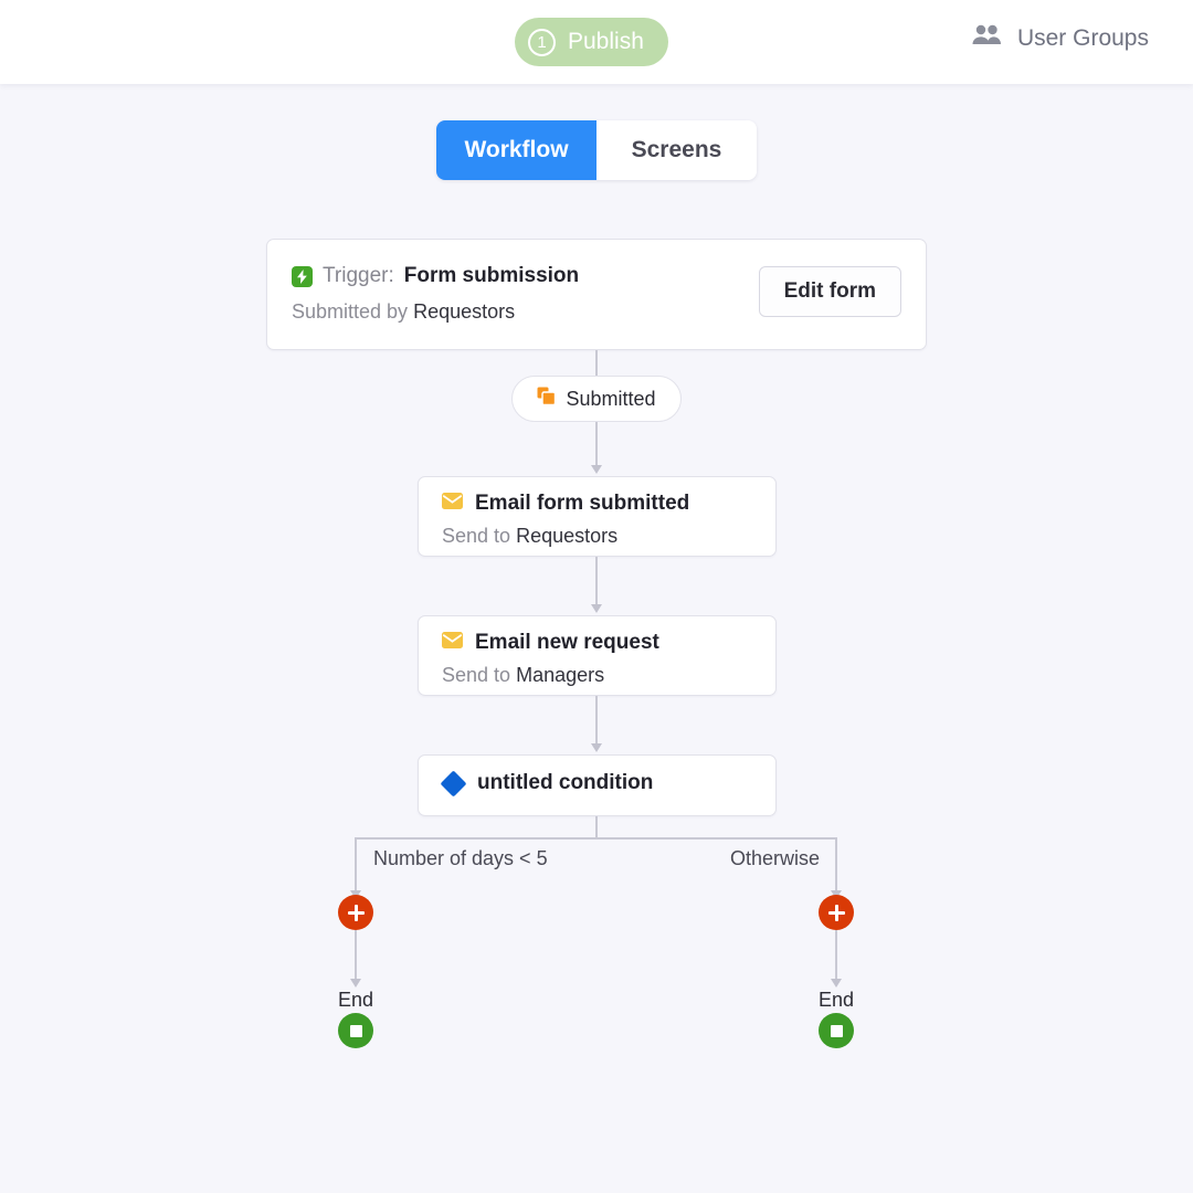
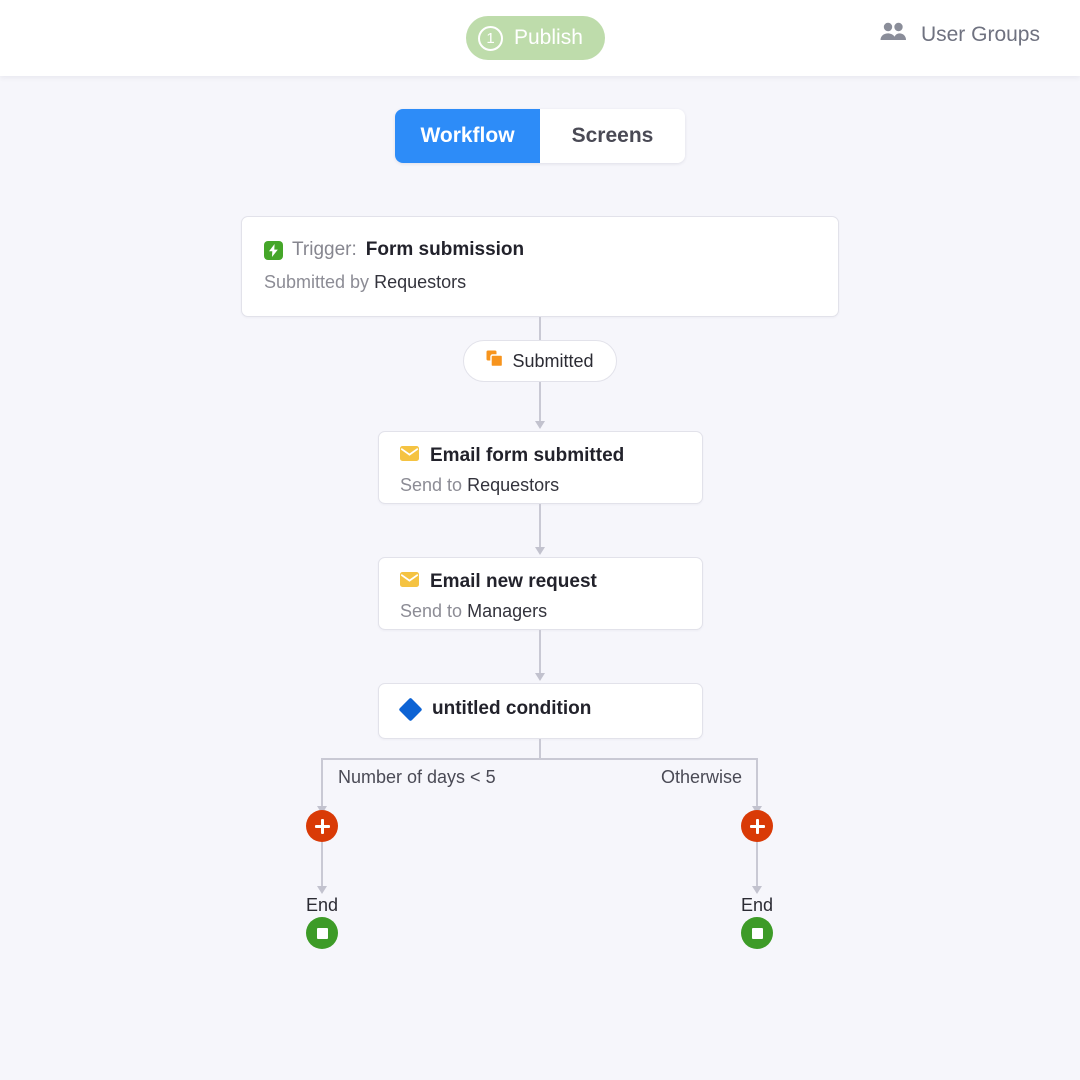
  1
  Publish
  User Groups
  Workflow
  Screens
  Trigger:
  Form submission
  Submitted by Requestors
- Edit form
  Submitted
  Email form submitted
  Send to Requestors
  Email new request
  Send to Managers
  untitled condition
  Number of days < 5
  End
  Otherwise
  End
